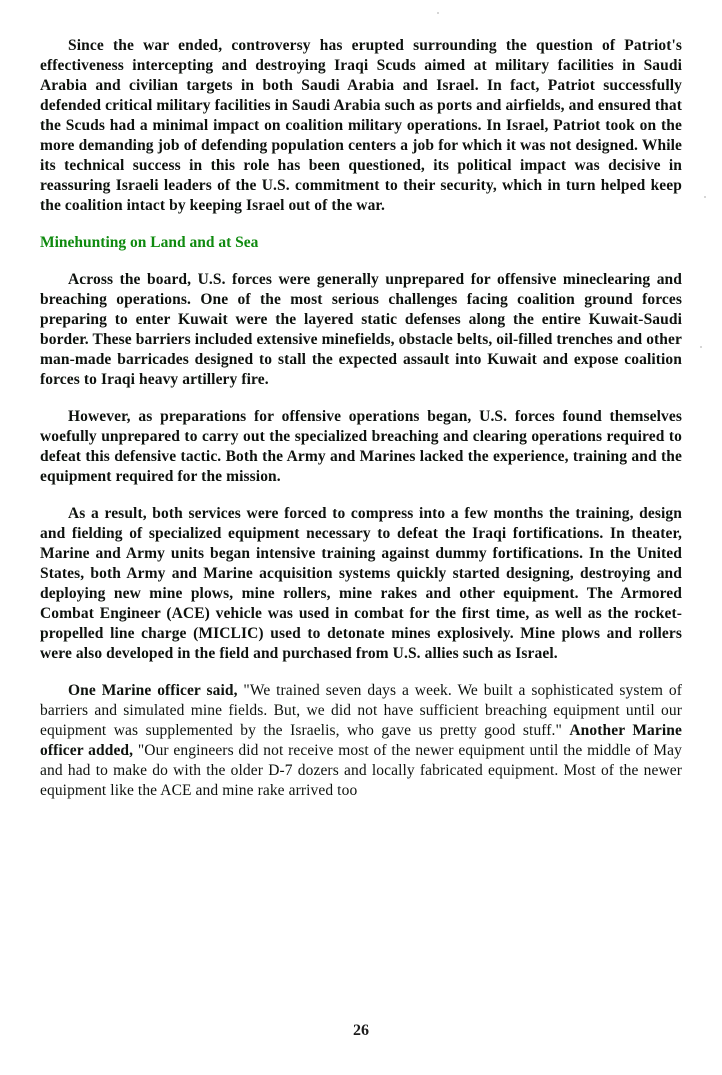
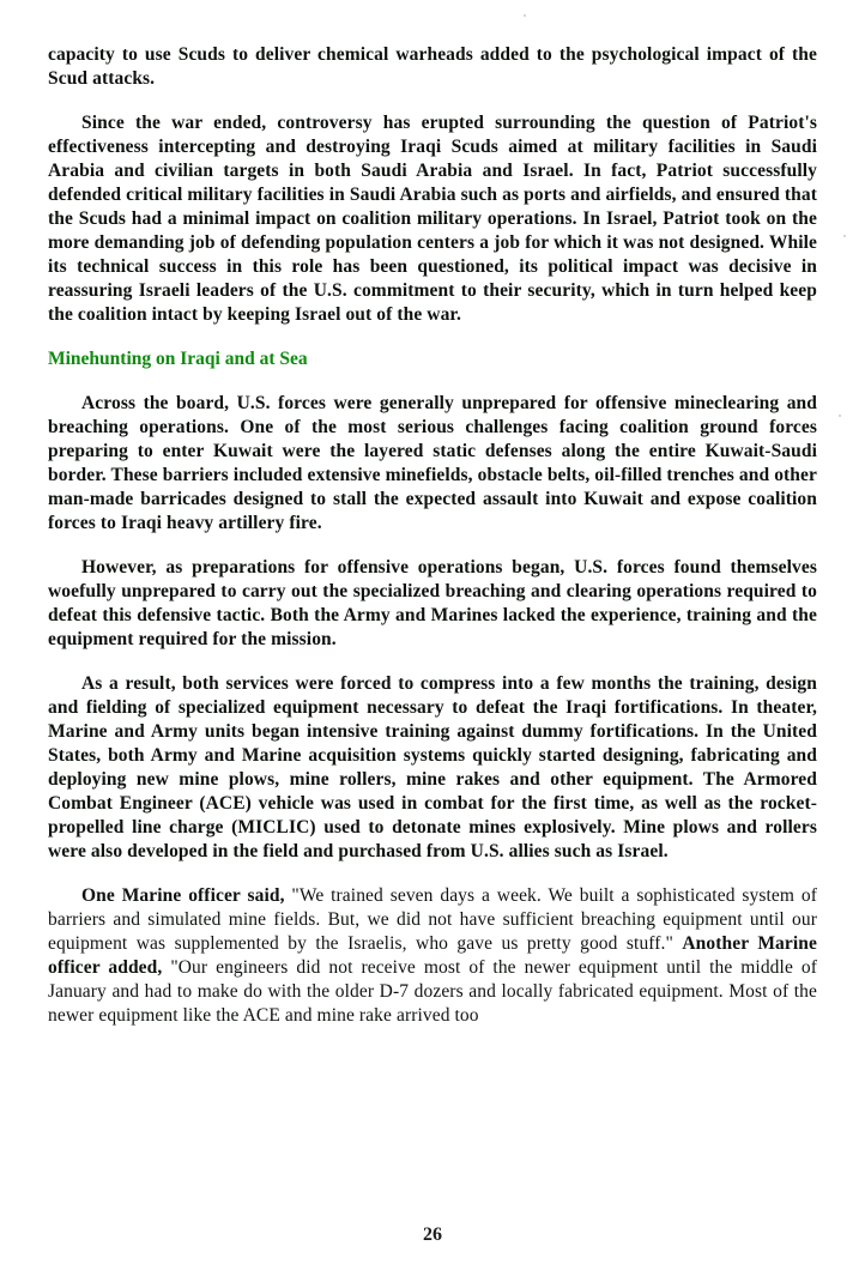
+ capacity to use Scuds to deliver chemical warheads added to the psychological impact of the Scud attacks.
  Since the war ended, controversy has erupted surrounding the question of Patriot's effectiveness intercepting and destroying Iraqi Scuds aimed at military facilities in Saudi Arabia and civilian targets in both Saudi Arabia and Israel. In fact, Patriot successfully defended critical military facilities in Saudi Arabia such as ports and airfields, and ensured that the Scuds had a minimal impact on coalition military operations. In Israel, Patriot took on the more demanding job of defending population centers a job for which it was not designed. While its technical success in this role has been questioned, its political impact was decisive in reassuring Israeli leaders of the U.S. commitment to their security, which in turn helped keep the coalition intact by keeping Israel out of the war.
- Minehunting on Land and at Sea
+ Minehunting on Iraqi and at Sea
  Across the board, U.S. forces were generally unprepared for offensive mineclearing and breaching operations. One of the most serious challenges facing coalition ground forces preparing to enter Kuwait were the layered static defenses along the entire Kuwait-Saudi border. These barriers included extensive minefields, obstacle belts, oil-filled trenches and other man-made barricades designed to stall the expected assault into Kuwait and expose coalition forces to Iraqi heavy artillery fire.
  However, as preparations for offensive operations began, U.S. forces found themselves woefully unprepared to carry out the specialized breaching and clearing operations required to defeat this defensive tactic. Both the Army and Marines lacked the experience, training and the equipment required for the mission.
- As a result, both services were forced to compress into a few months the training, design and fielding of specialized equipment necessary to defeat the Iraqi fortifications. In theater, Marine and Army units began intensive training against dummy fortifications. In the United States, both Army and Marine acquisition systems quickly started designing, destroying and deploying new mine plows, mine rollers, mine rakes and other equipment. The Armored Combat Engineer (ACE) vehicle was used in combat for the first time, as well as the rocket-propelled line charge (MICLIC) used to detonate mines explosively. Mine plows and rollers were also developed in the field and purchased from U.S. allies such as Israel.
+ As a result, both services were forced to compress into a few months the training, design and fielding of specialized equipment necessary to defeat the Iraqi fortifications. In theater, Marine and Army units began intensive training against dummy fortifications. In the United States, both Army and Marine acquisition systems quickly started designing, fabricating and deploying new mine plows, mine rollers, mine rakes and other equipment. The Armored Combat Engineer (ACE) vehicle was used in combat for the first time, as well as the rocket-propelled line charge (MICLIC) used to detonate mines explosively. Mine plows and rollers were also developed in the field and purchased from U.S. allies such as Israel.
- One Marine officer said, "We trained seven days a week. We built a sophisticated system of barriers and simulated mine fields. But, we did not have sufficient breaching equipment until our equipment was supplemented by the Israelis, who gave us pretty good stuff." Another Marine officer added, "Our engineers did not receive most of the newer equipment until the middle of May and had to make do with the older D-7 dozers and locally fabricated equipment. Most of the newer equipment like the ACE and mine rake arrived too
+ One Marine officer said, "We trained seven days a week. We built a sophisticated system of barriers and simulated mine fields. But, we did not have sufficient breaching equipment until our equipment was supplemented by the Israelis, who gave us pretty good stuff." Another Marine officer added, "Our engineers did not receive most of the newer equipment until the middle of January and had to make do with the older D-7 dozers and locally fabricated equipment. Most of the newer equipment like the ACE and mine rake arrived too
  26
